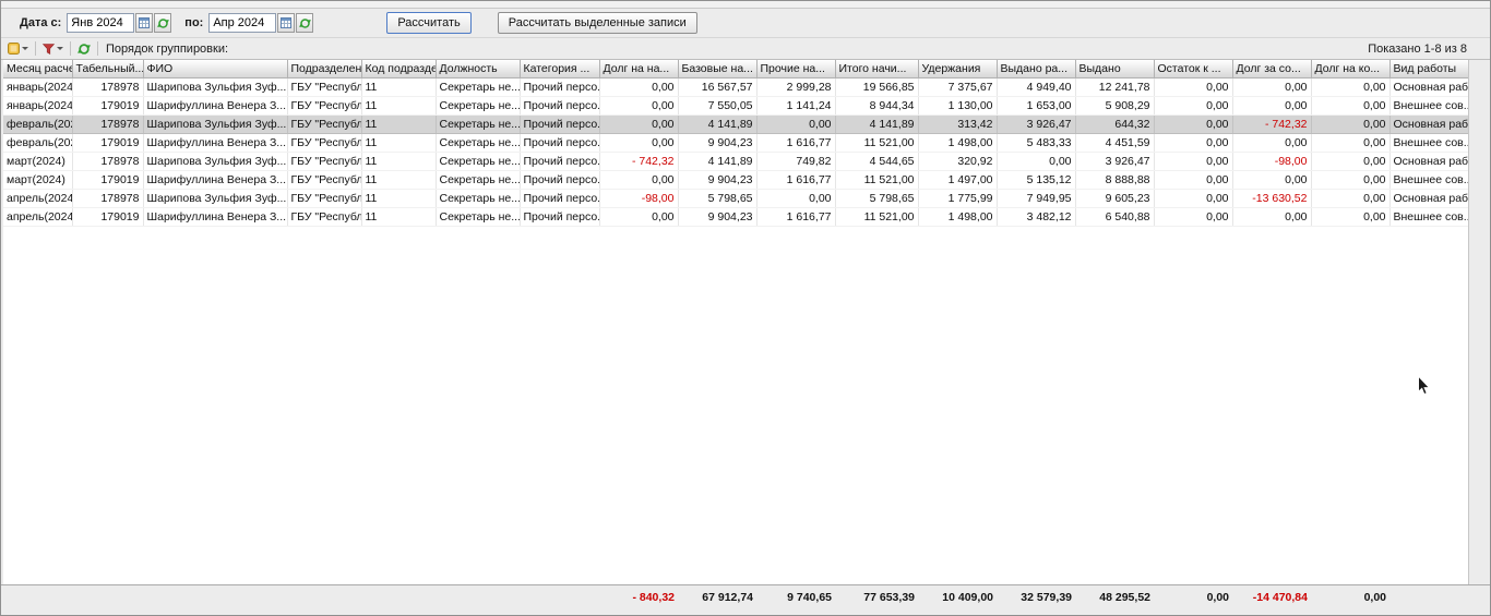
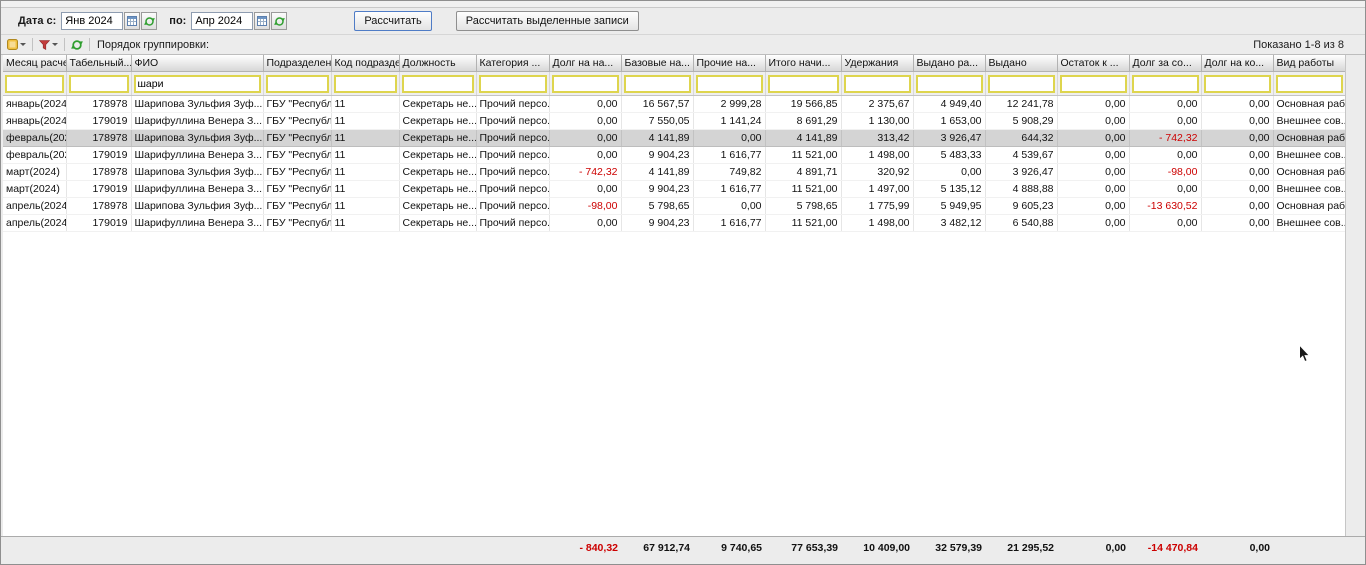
  Дата с:
  Янв 2024
  по:
  Апр 2024
  Рассчитать
  Рассчитать выделенные записи
  Порядок группировки:
  Показано 1-8 из 8
  Месяц расч	Табельный..	ФИО	Подразделен	Код подразде	Должность	Категория ...	Долг на на...	Базовые на...	Прочие на...	Итого начи...	Удержания	Выдано ра...	Выдано	Остаток к ...	Долг за со...	Долг на ко...	Вид работы
+ 		шари
- январь(2024	178978	Шарипова Зульфия Зуф...	ГБУ "Республ	11	Секретарь не...	Прочий персо.	0,00	16 567,57	2 999,28	19 566,85	7 375,67	4 949,40	12 241,78	0,00	0,00	0,00	Основная раб
+ январь(2024	178978	Шарипова Зульфия Зуф...	ГБУ "Республ	11	Секретарь не...	Прочий персо.	0,00	16 567,57	2 999,28	19 566,85	2 375,67	4 949,40	12 241,78	0,00	0,00	0,00	Основная раб
- январь(2024	179019	Шарифуллина Венера З...	ГБУ "Республ	11	Секретарь не...	Прочий персо.	0,00	7 550,05	1 141,24	8 944,34	1 130,00	1 653,00	5 908,29	0,00	0,00	0,00	Внешнее сов.
+ январь(2024	179019	Шарифуллина Венера З...	ГБУ "Республ	11	Секретарь не...	Прочий персо.	0,00	7 550,05	1 141,24	8 691,29	1 130,00	1 653,00	5 908,29	0,00	0,00	0,00	Внешнее сов.
  февраль(20	178978	Шарипова Зульфия Зуф...	ГБУ "Республ	11	Секретарь не..	Прочий персо	0,00	4 141,89	0,00	4 141,89	313,42	3 926,47	644,32	0,00	- 742,32	0,00	Основная раб
- февраль(20	179019	Шарифуллина Венера З...	ГБУ "Республ	11	Секретарь не...	Прочий персо.	0,00	9 904,23	1 616,77	11 521,00	1 498,00	5 483,33	4 451,59	0,00	0,00	0,00	Внешнее сов.
+ февраль(20	179019	Шарифуллина Венера З...	ГБУ "Республ	11	Секретарь не...	Прочий персо.	0,00	9 904,23	1 616,77	11 521,00	1 498,00	5 483,33	4 539,67	0,00	0,00	0,00	Внешнее сов.
- март(2024)	178978	Шарипова Зульфия Зуф...	ГБУ "Республ	11	Секретарь не...	Прочий персо.	- 742,32	4 141,89	749,82	4 544,65	320,92	0,00	3 926,47	0,00	-98,00	0,00	Основная раб
+ март(2024)	178978	Шарипова Зульфия Зуф...	ГБУ "Республ	11	Секретарь не...	Прочий персо.	- 742,32	4 141,89	749,82	4 891,71	320,92	0,00	3 926,47	0,00	-98,00	0,00	Основная раб
- март(2024)	179019	Шарифуллина Венера З...	ГБУ "Республ	11	Секретарь не...	Прочий персо.	0,00	9 904,23	1 616,77	11 521,00	1 497,00	5 135,12	8 888,88	0,00	0,00	0,00	Внешнее сов.
+ март(2024)	179019	Шарифуллина Венера З...	ГБУ "Республ	11	Секретарь не...	Прочий персо.	0,00	9 904,23	1 616,77	11 521,00	1 497,00	5 135,12	4 888,88	0,00	0,00	0,00	Внешнее сов.
- апрель(2024	178978	Шарипова Зульфия Зуф...	ГБУ "Республ	11	Секретарь не...	Прочий персо.	-98,00	5 798,65	0,00	5 798,65	1 775,99	7 949,95	9 605,23	0,00	-13 630,52	0,00	Основная раб
+ апрель(2024	178978	Шарипова Зульфия Зуф...	ГБУ "Республ	11	Секретарь не...	Прочий персо.	-98,00	5 798,65	0,00	5 798,65	1 775,99	5 949,95	9 605,23	0,00	-13 630,52	0,00	Основная раб
  апрель(2024	179019	Шарифуллина Венера З...	ГБУ "Республ	11	Секретарь не...	Прочий персо.	0,00	9 904,23	1 616,77	11 521,00	1 498,00	3 482,12	6 540,88	0,00	0,00	0,00	Внешнее сов.
- 							- 840,32	67 912,74	9 740,65	77 653,39	10 409,00	32 579,39	48 295,52	0,00	-14 470,84	0,00
+ 							- 840,32	67 912,74	9 740,65	77 653,39	10 409,00	32 579,39	21 295,52	0,00	-14 470,84	0,00
